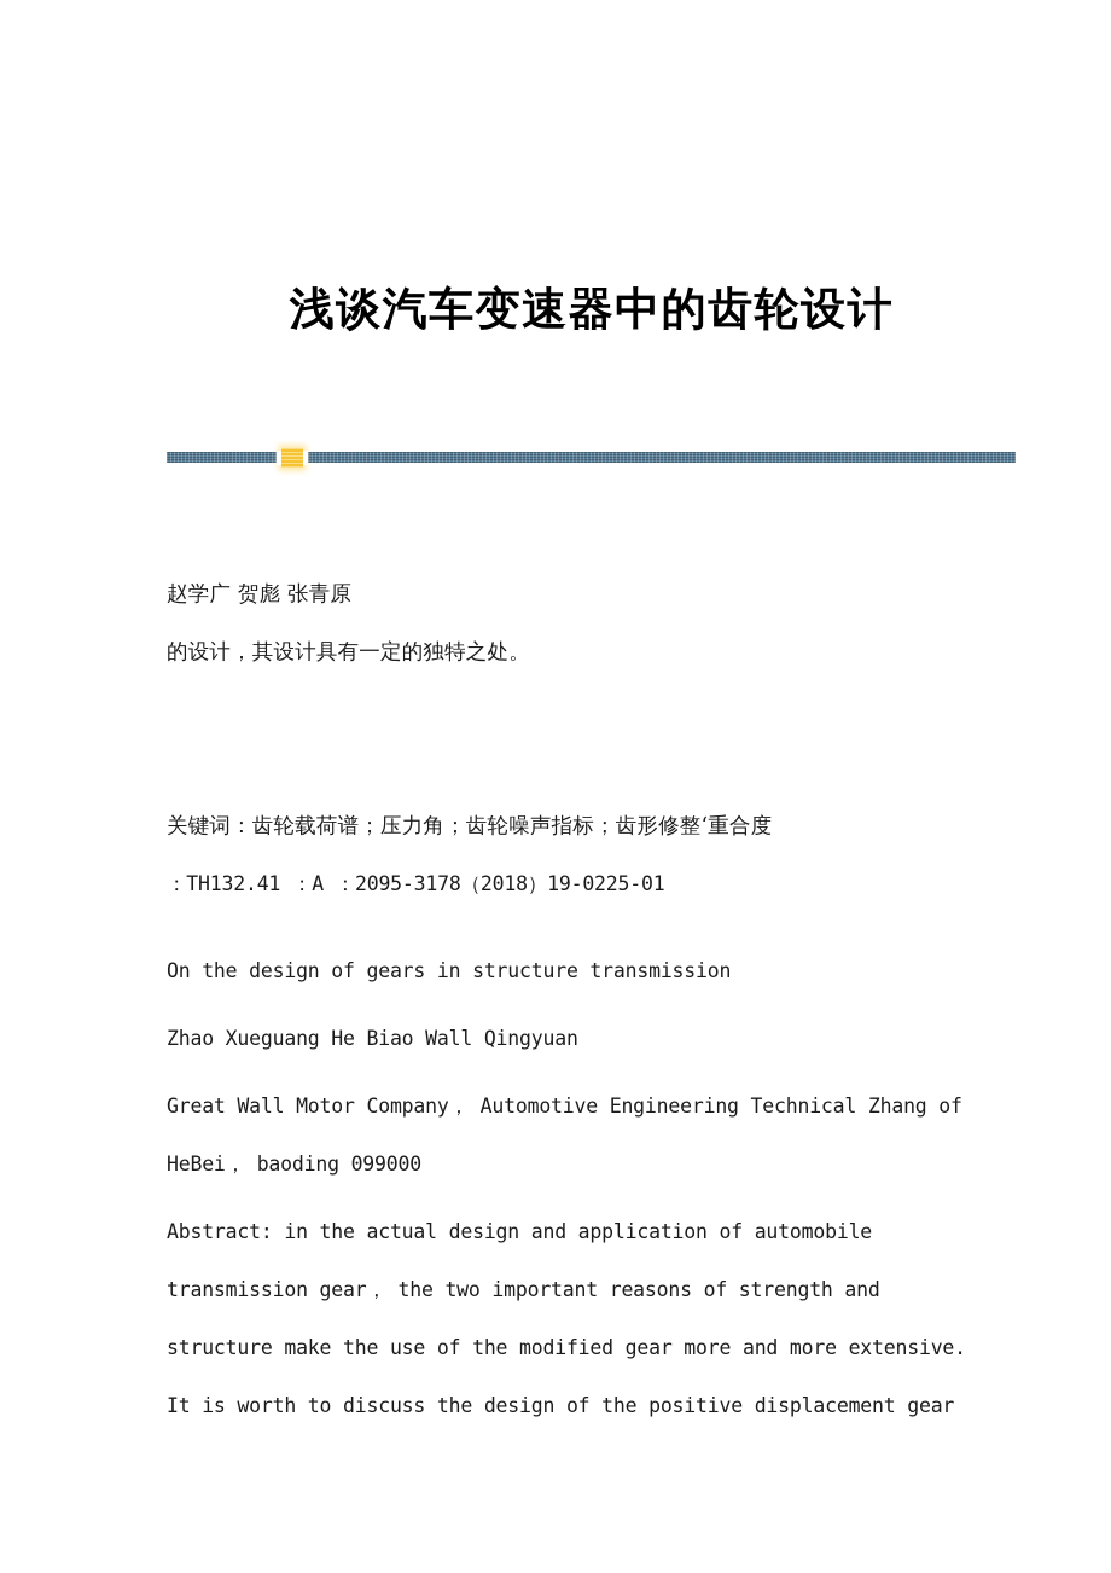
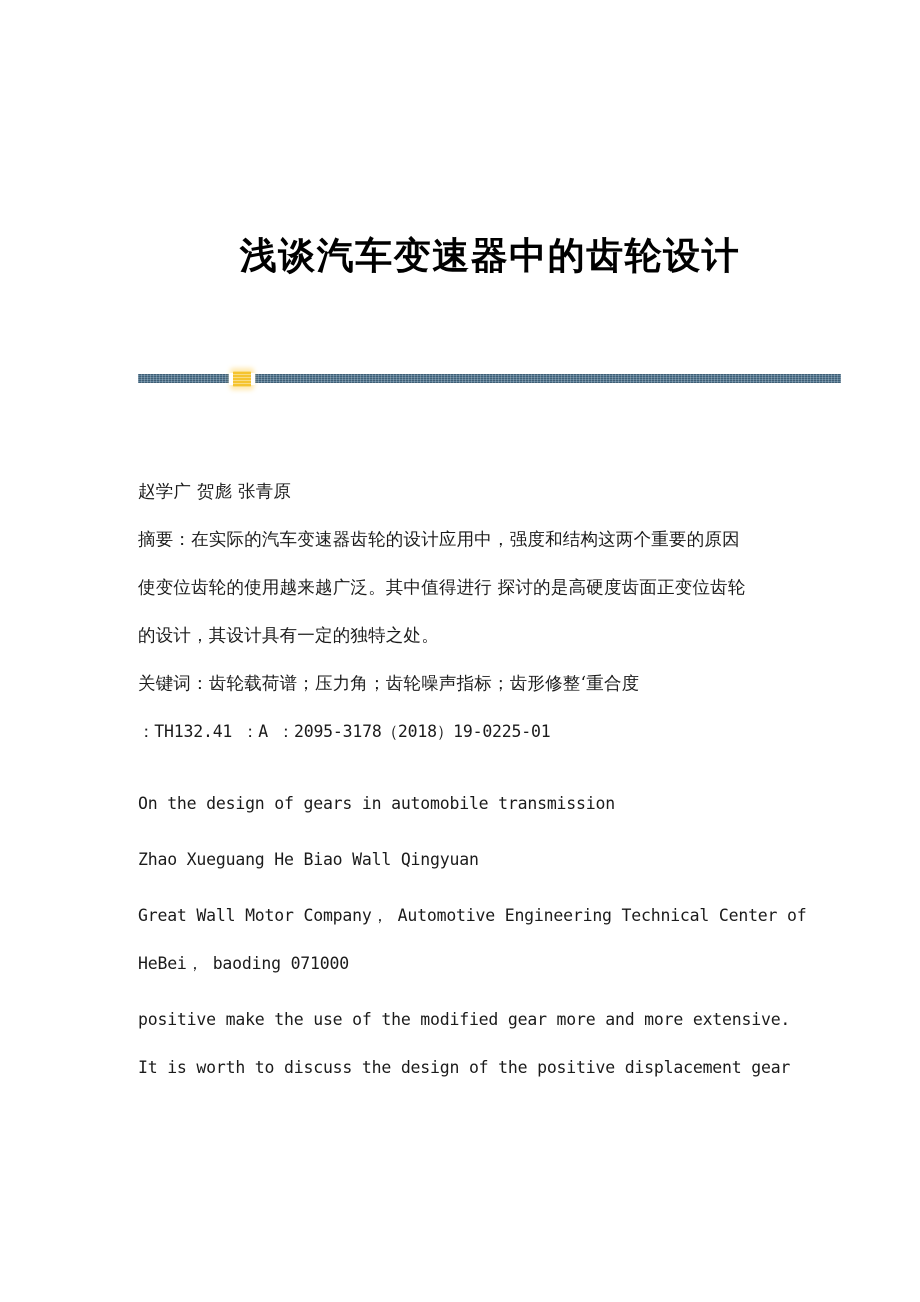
  浅谈汽车变速器中的齿轮设计
  赵学广 贺彪 张青原
+ 摘要：在实际的汽车变速器齿轮的设计应用中，强度和结构这两个重要的原因
+ 使变位齿轮的使用越来越广泛。其中值得进行 探讨的是高硬度齿面正变位齿轮
  的设计，其设计具有一定的独特之处。
  关键词：齿轮载荷谱；压力角；齿轮噪声指标；齿形修整‘重合度
  ：TH132.41 ：A ：2095-3178（2018）19-0225-01
- On the design of gears in structure transmission
+ On the design of gears in automobile transmission
  Zhao Xueguang He Biao Wall Qingyuan
- Great Wall Motor Company， Automotive Engineering Technical Zhang of
+ Great Wall Motor Company， Automotive Engineering Technical Center of
- HeBei， baoding 099000
+ HeBei， baoding 071000
- Abstract: in the actual design and application of automobile
- transmission gear， the two important reasons of strength and
- structure make the use of the modified gear more and more extensive.
+ positive make the use of the modified gear more and more extensive.
  It is worth to discuss the design of the positive displacement gear
